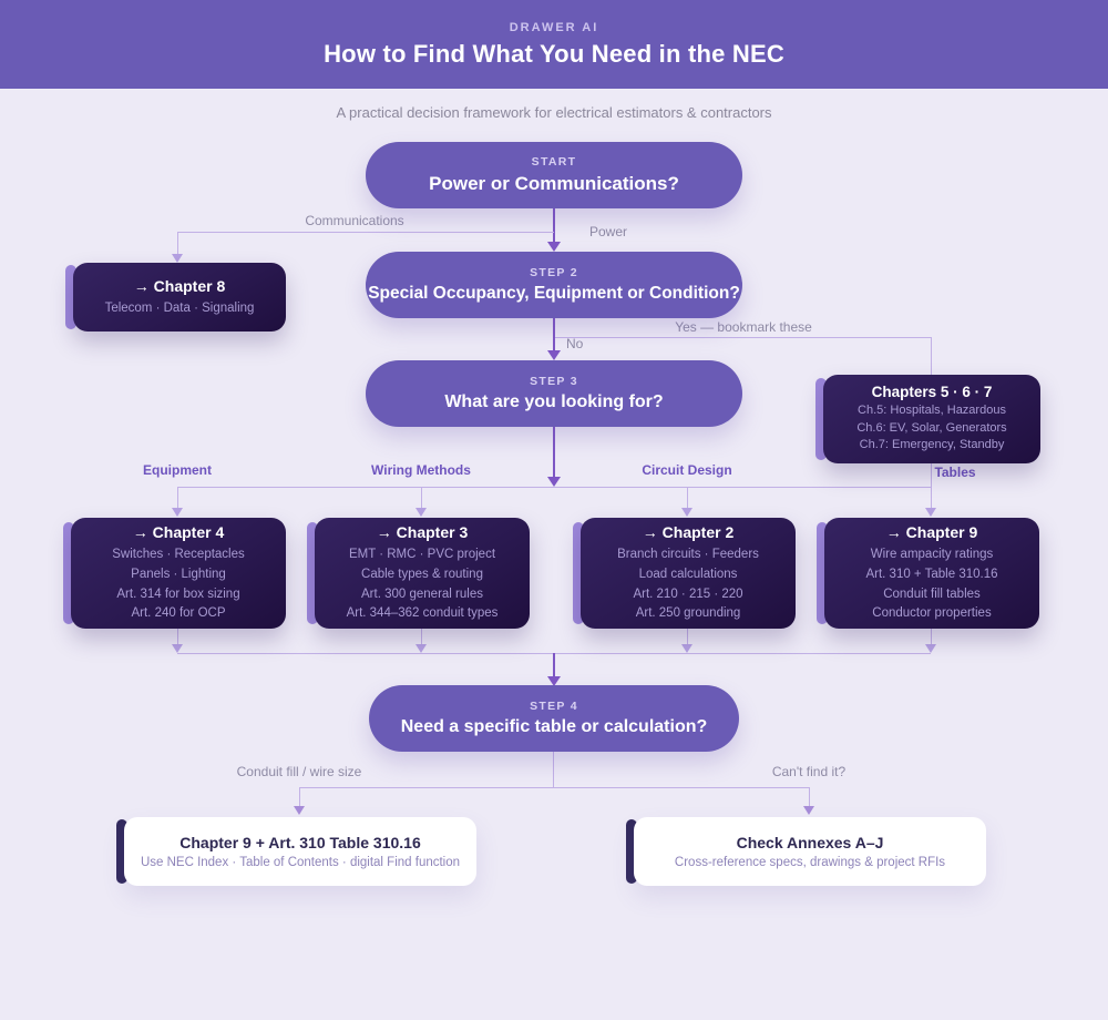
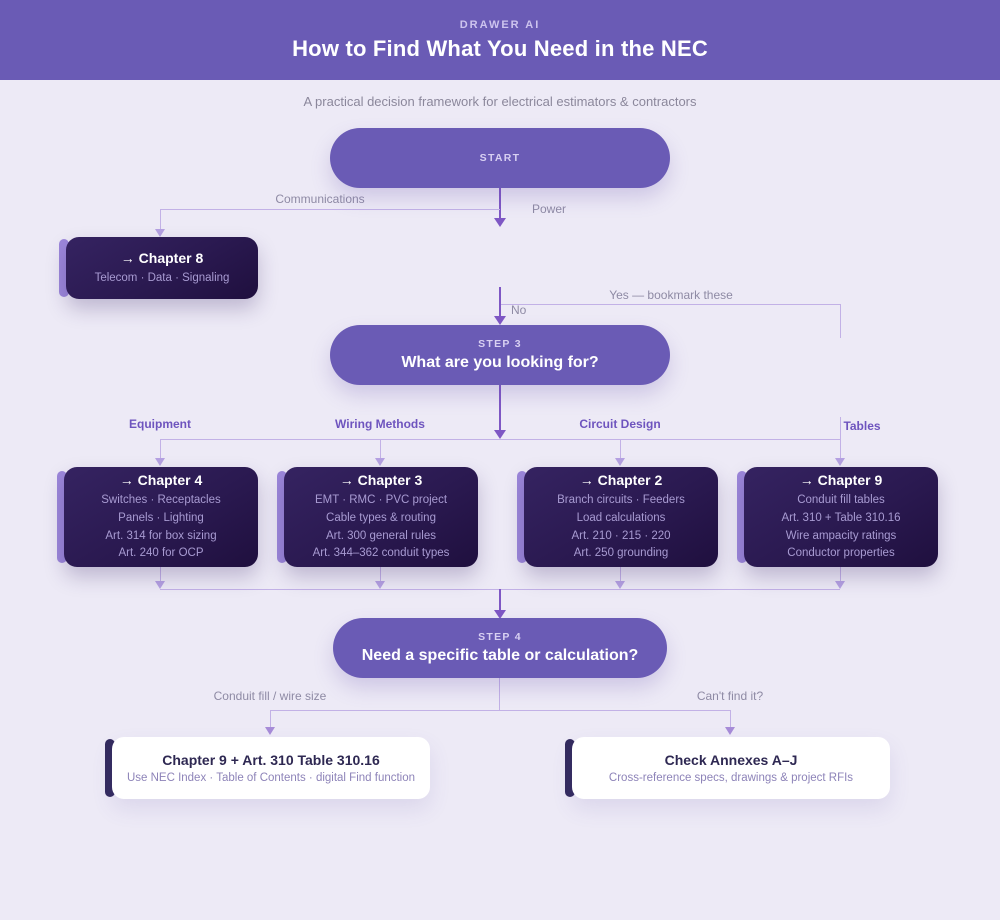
  DRAWER AI
  How to Find What You Need in the NEC
  A practical decision framework for electrical estimators & contractors
  Communications
  Power
  No
  Yes — bookmark these
  Equipment
  Wiring Methods
  Circuit Design
  Tables
  Conduit fill / wire size
  Can't find it?
  START
- Power or Communications?
- STEP 2
- Special Occupancy, Equipment or Condition?
  STEP 3
  What are you looking for?
  STEP 4
  Need a specific table or calculation?
  → Chapter 8
  Telecom · Data · Signaling
- Chapters 5 · 6 · 7
- Ch.5: Hospitals, Hazardous
- Ch.6: EV, Solar, Generators
- Ch.7: Emergency, Standby
  → Chapter 4
  Switches · Receptacles
  Panels · Lighting
  Art. 314 for box sizing
  Art. 240 for OCP
  → Chapter 3
  EMT · RMC · PVC project
  Cable types & routing
  Art. 300 general rules
  Art. 344–362 conduit types
  → Chapter 2
  Branch circuits · Feeders
  Load calculations
  Art. 210 · 215 · 220
  Art. 250 grounding
  → Chapter 9
- Wire ampacity ratings
+ Conduit fill tables
  Art. 310 + Table 310.16
- Conduit fill tables
+ Wire ampacity ratings
  Conductor properties
  Chapter 9 + Art. 310 Table 310.16
  Use NEC Index · Table of Contents · digital Find function
  Check Annexes A–J
  Cross-reference specs, drawings & project RFIs
